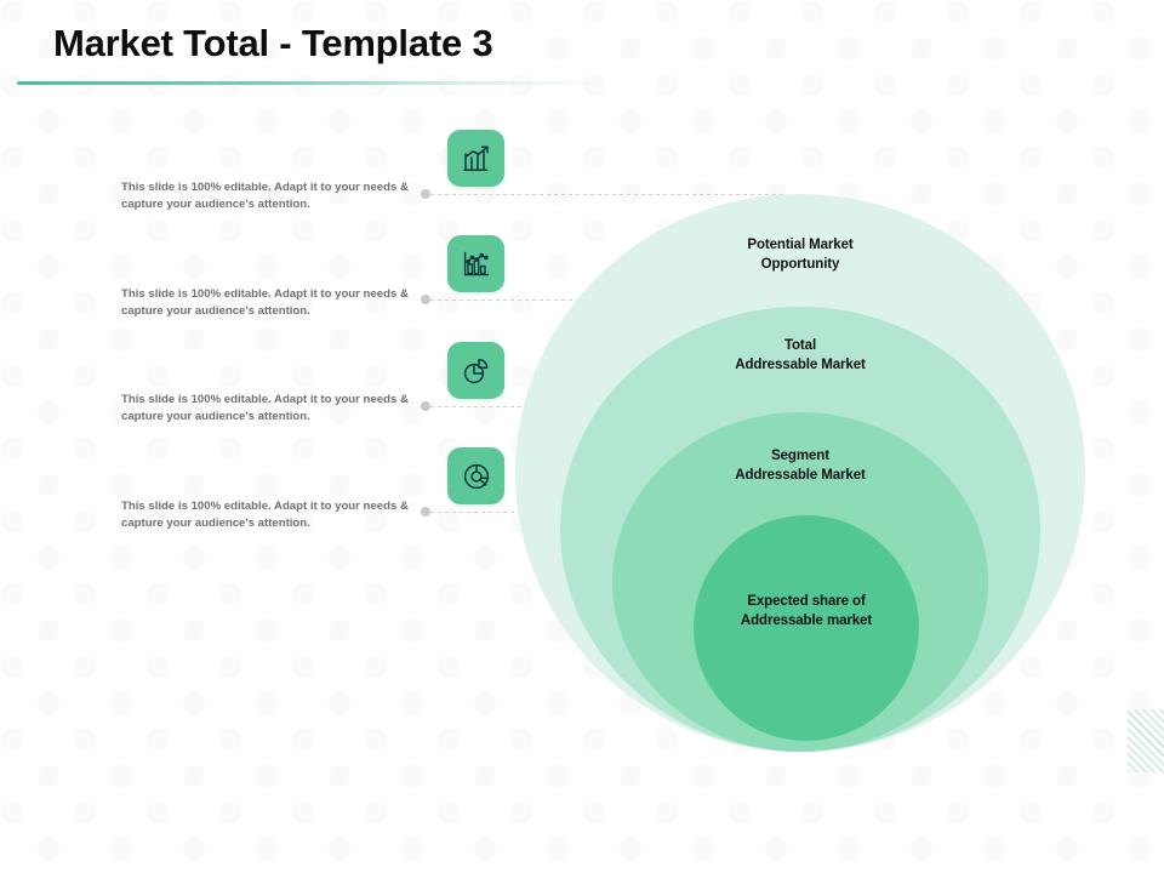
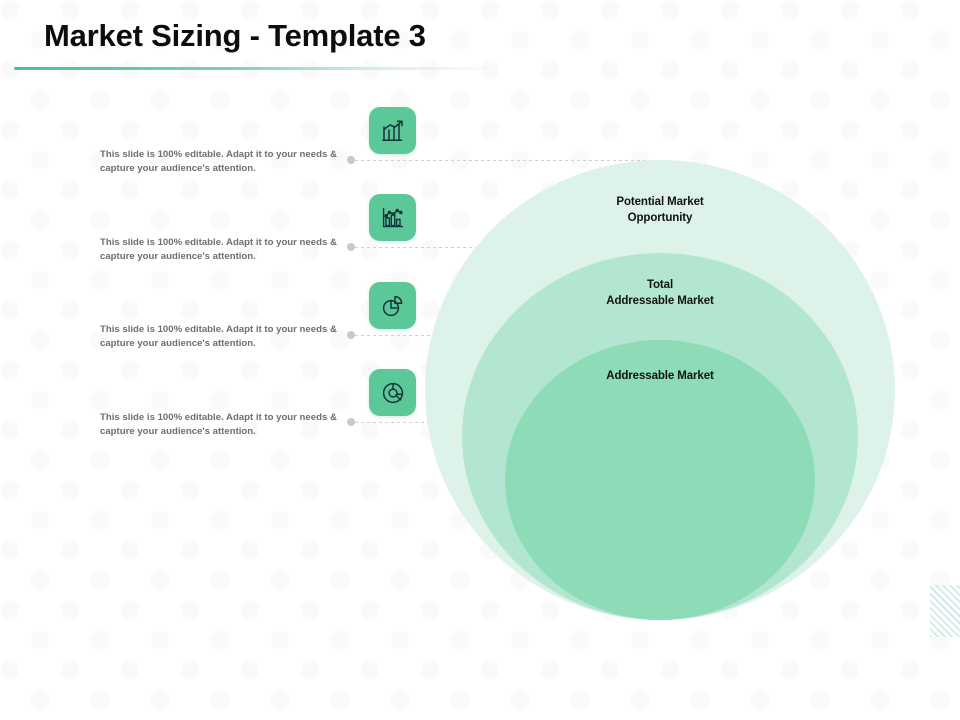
- Market Total - Template 3
+ Market Sizing - Template 3
  This slide is 100% editable. Adapt it to your needs & capture your audience's attention.
  This slide is 100% editable. Adapt it to your needs & capture your audience's attention.
  This slide is 100% editable. Adapt it to your needs & capture your audience's attention.
  This slide is 100% editable. Adapt it to your needs & capture your audience's attention.
  Potential Market
  Opportunity
  Total
  Addressable Market
- Segment
  Addressable Market
- Expected share of
- Addressable market
